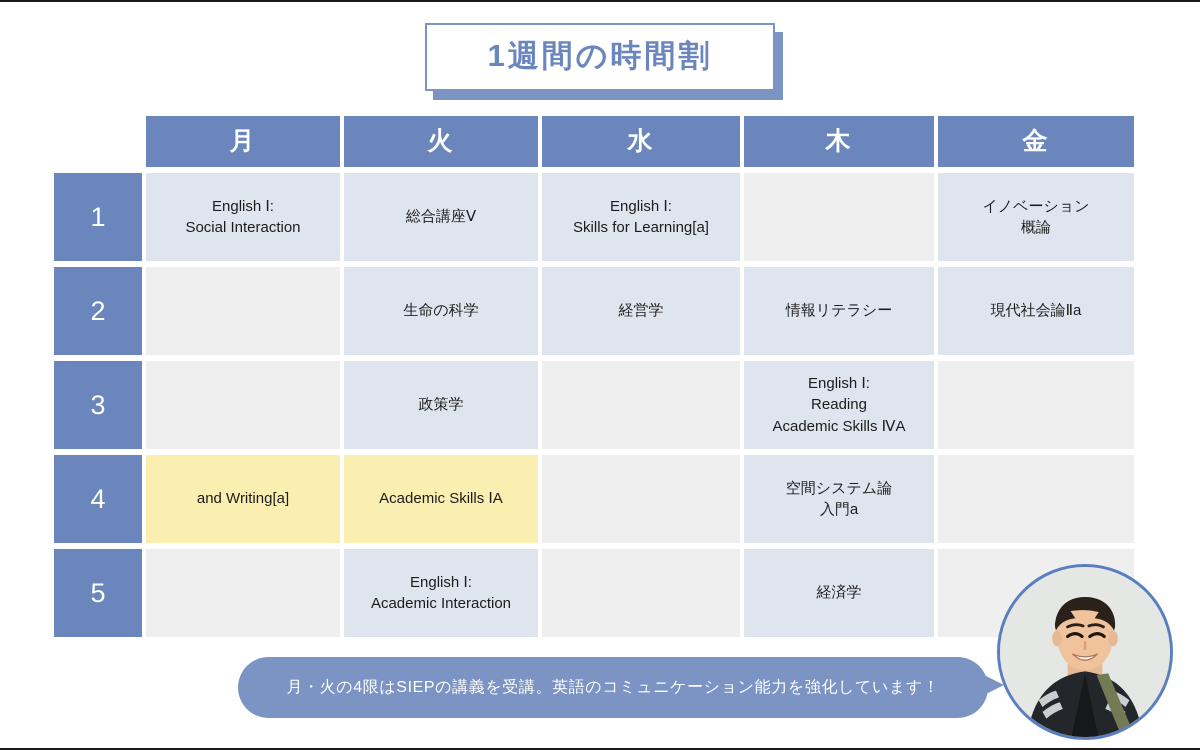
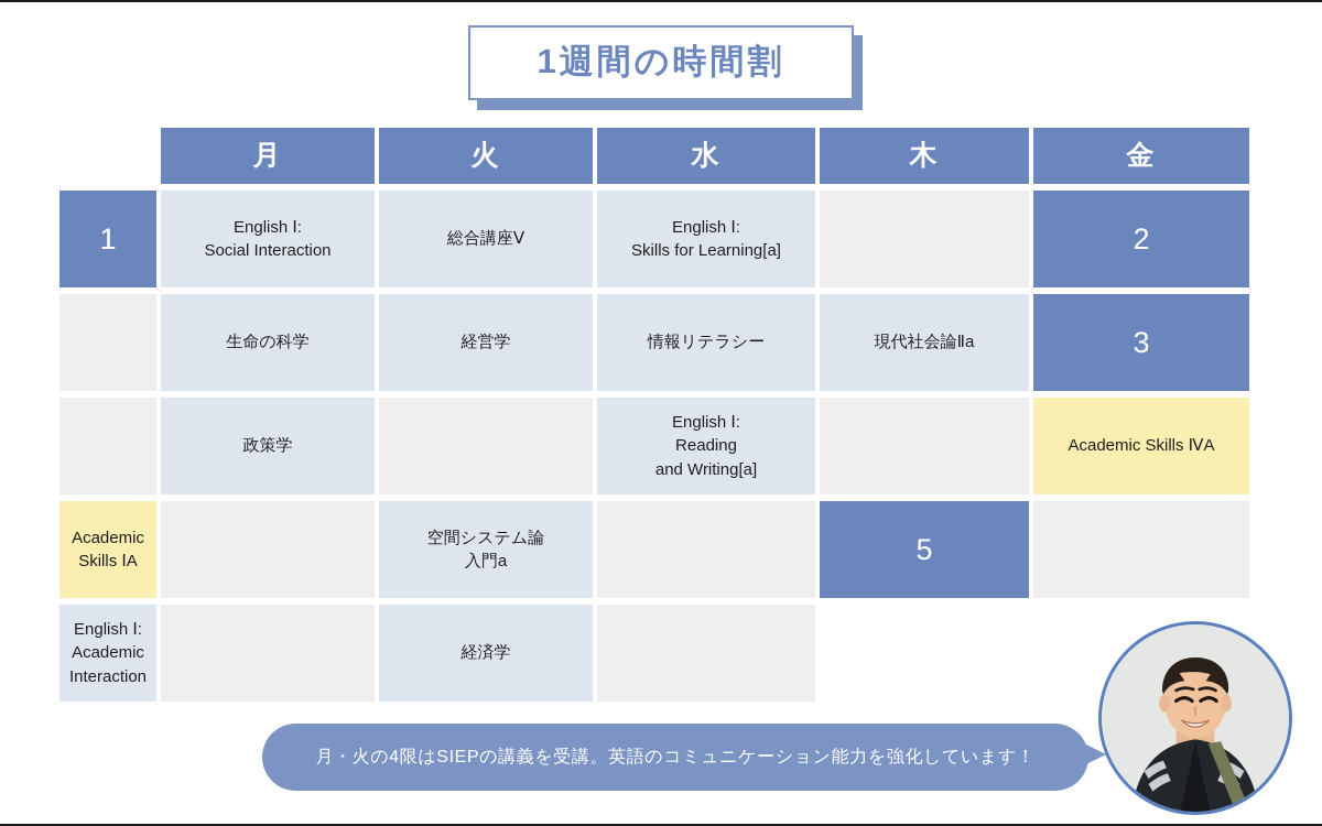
  1週間の時間割
  月
  火
  水
  木
  金
  1
  English Ⅰ:
  Social Interaction
  総合講座Ⅴ
  English Ⅰ:
  Skills for Learning[a]
- イノベーション
- 概論
  2
  生命の科学
  経営学
  情報リテラシー
  現代社会論Ⅱa
  3
  政策学
  English Ⅰ:
  Reading
- Academic Skills ⅣA
+ and Writing[a]
- 4
- and Writing[a]
+ Academic Skills ⅣA
  Academic Skills ⅠA
  空間システム論
  入門a
  5
  English Ⅰ:
  Academic Interaction
  経済学
  月・火の4限はSIEPの講義を受講。英語のコミュニケーション能力を強化しています！
